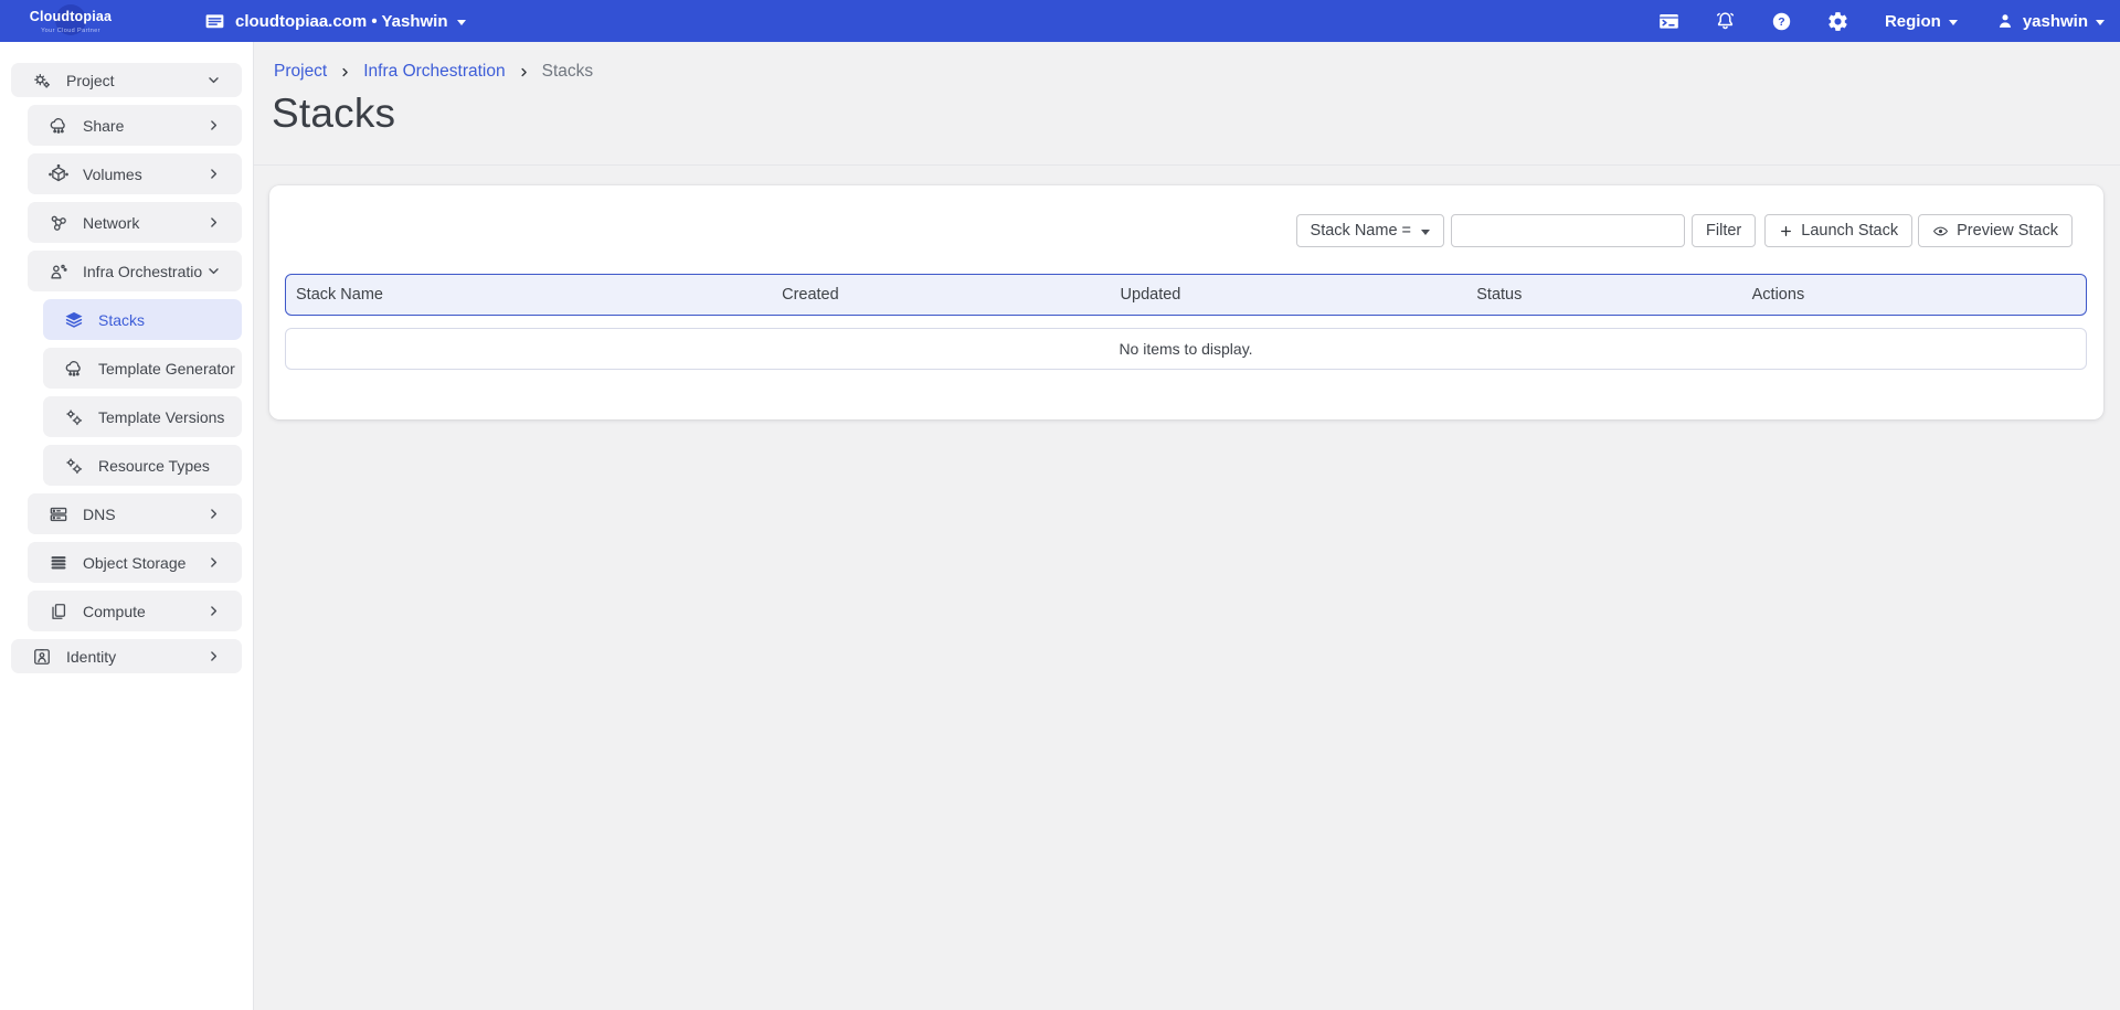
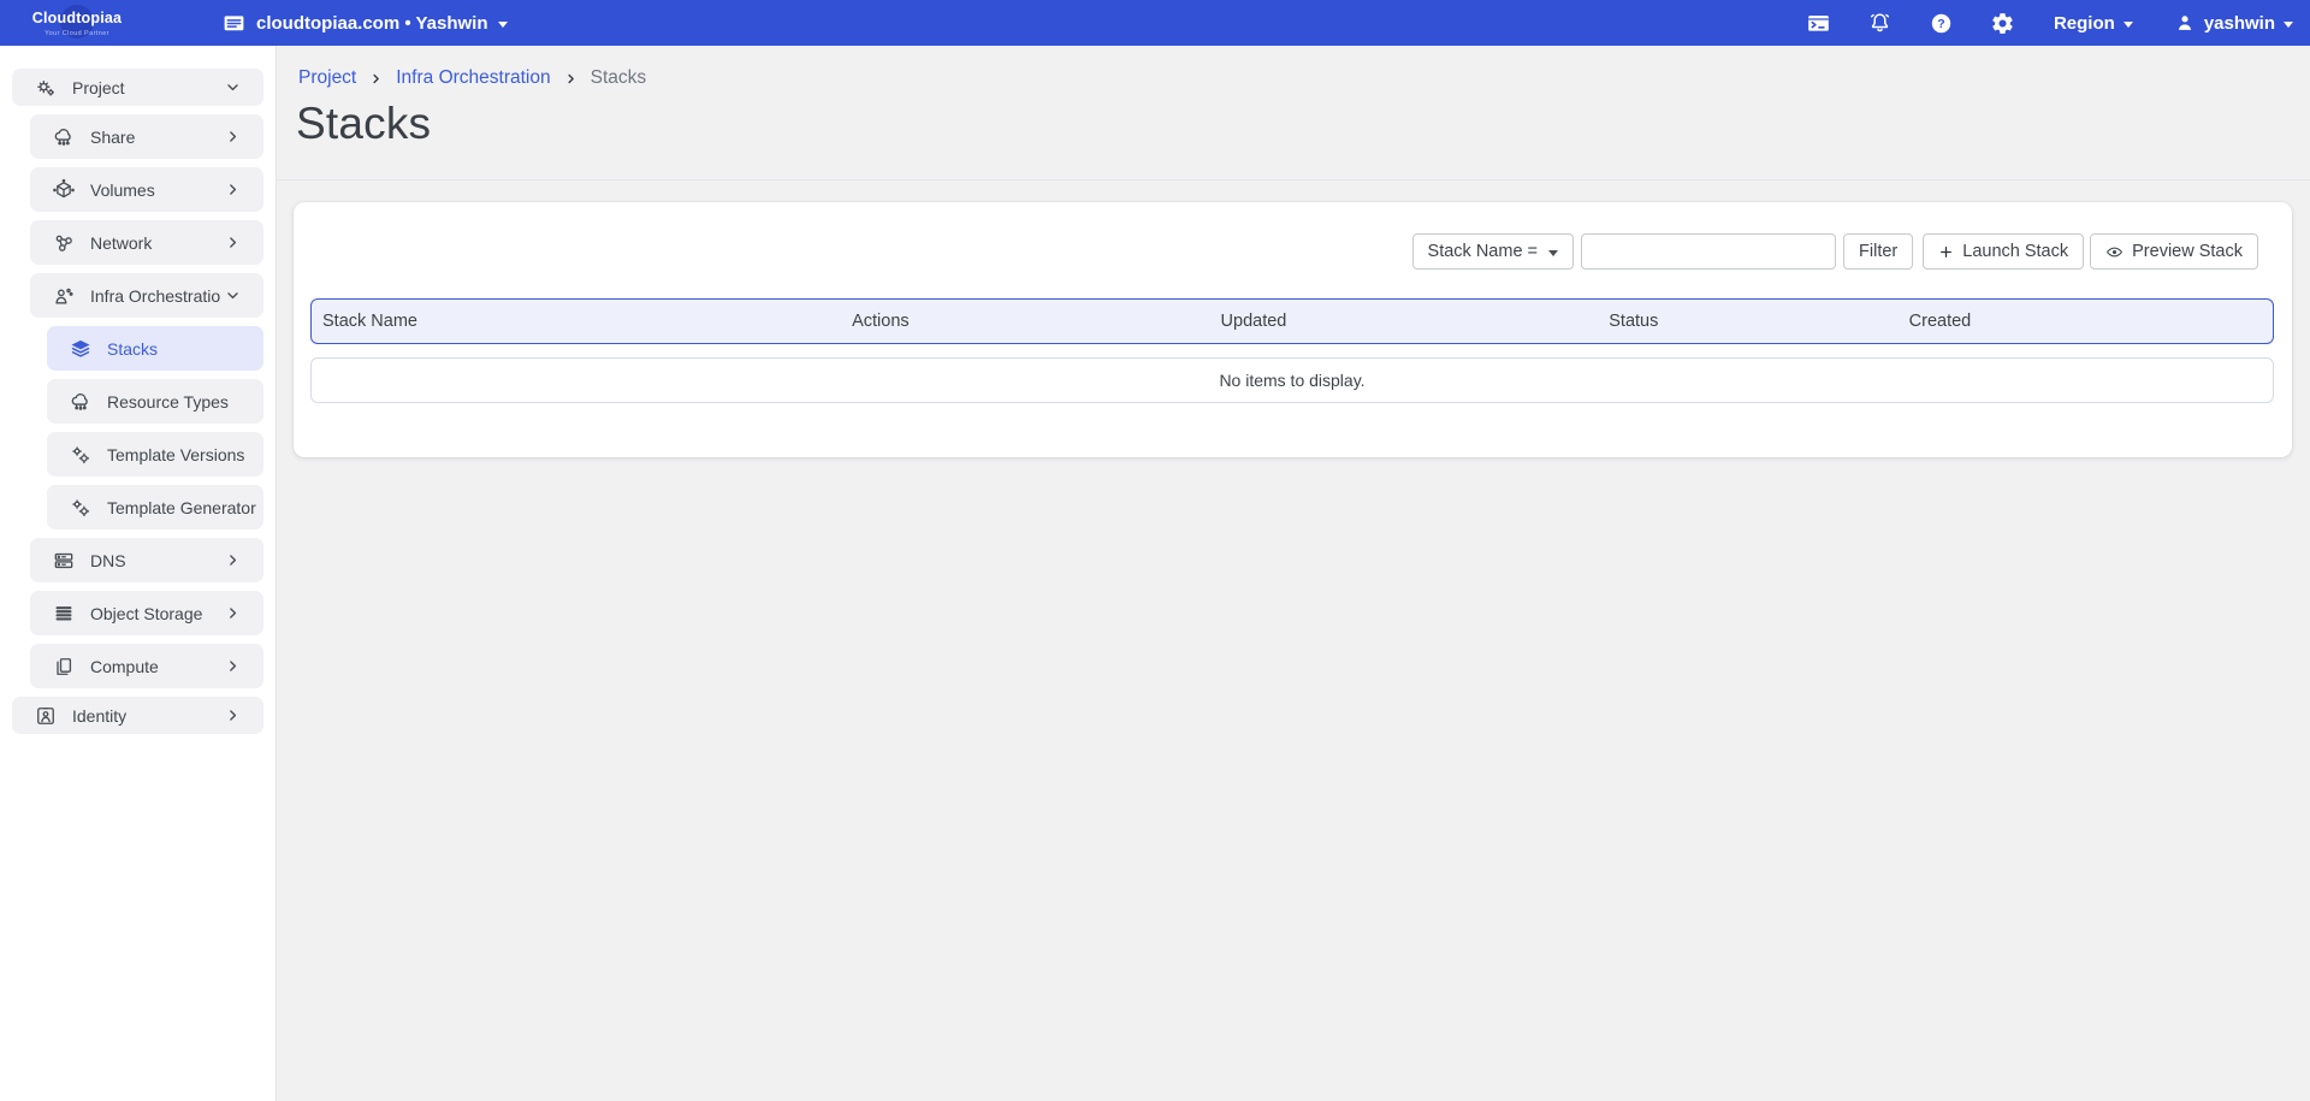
  Cloudtopiaa
  cloudtopiaa.com • Yashwin
  ?
  Region
  yashwin
  Project
  Share
  Volumes
  Network
  Infra Orchestratio
  Stacks
- Template Generator
+ Resource Types
  Template Versions
- Resource Types
+ Template Generator
  DNS
  Object Storage
  Compute
  Identity
  Project
  Infra Orchestration
  Stacks
  Stacks
  Stack Name =
  Filter
  Launch Stack
  Preview Stack
  Stack Name
- Created
+ Actions
  Updated
  Status
- Actions
+ Created
  No items to display.
